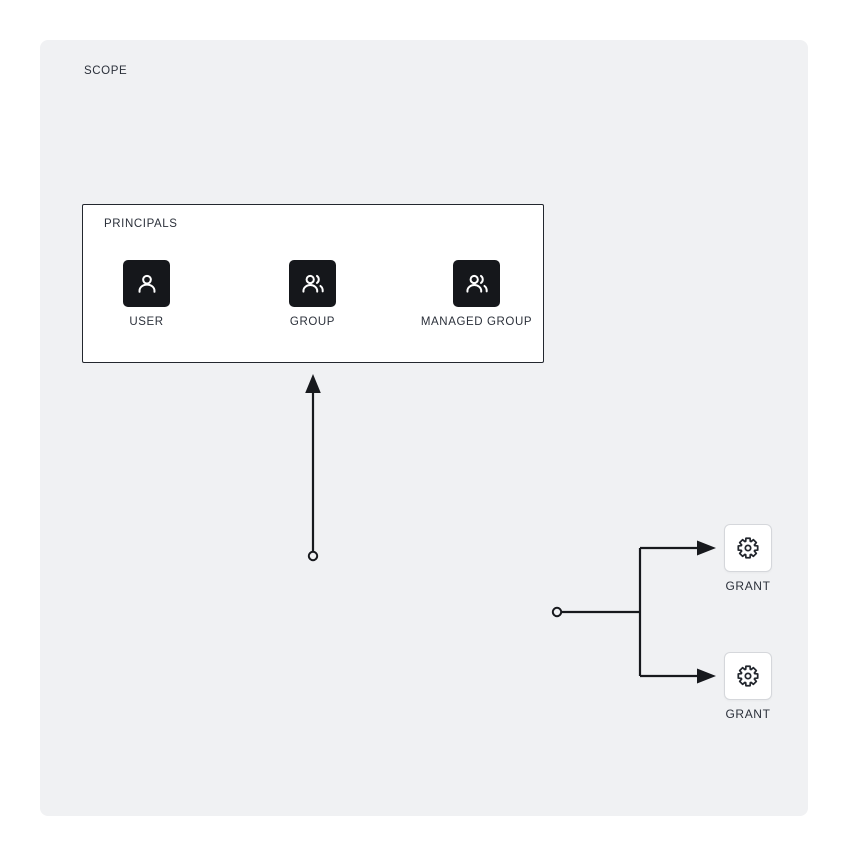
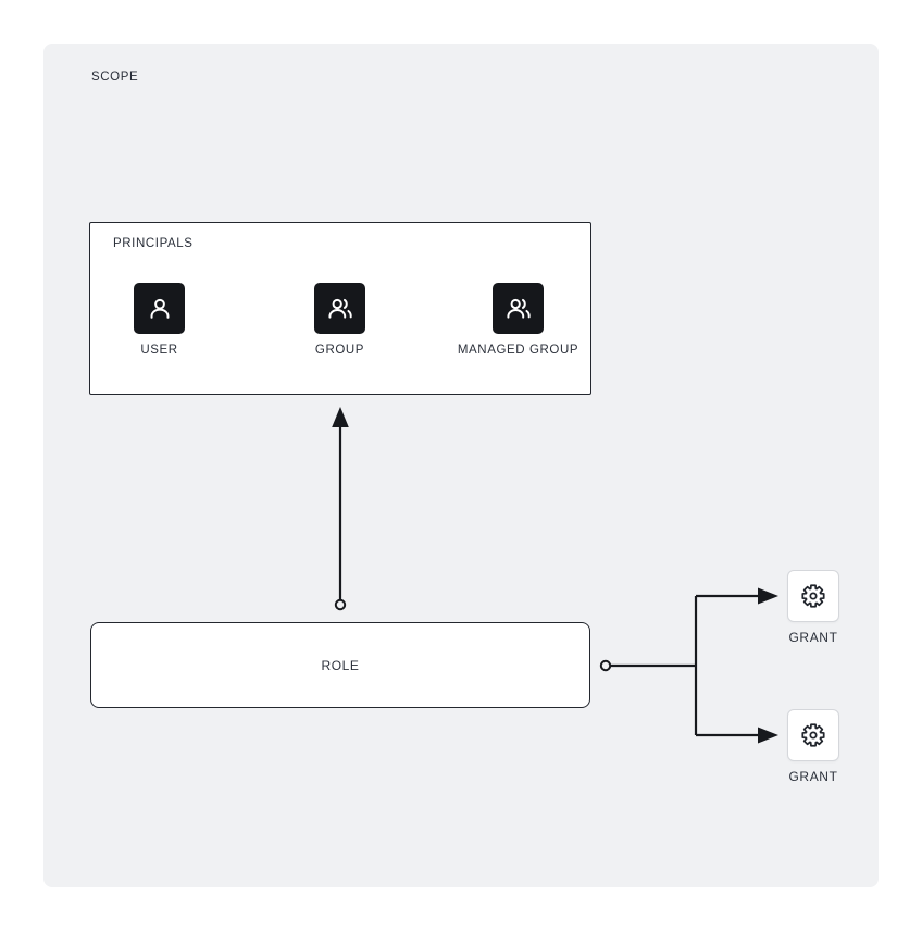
  SCOPE
  PRINCIPALS
  USER
  GROUP
  MANAGED GROUP
+ ROLE
  GRANT
  GRANT
